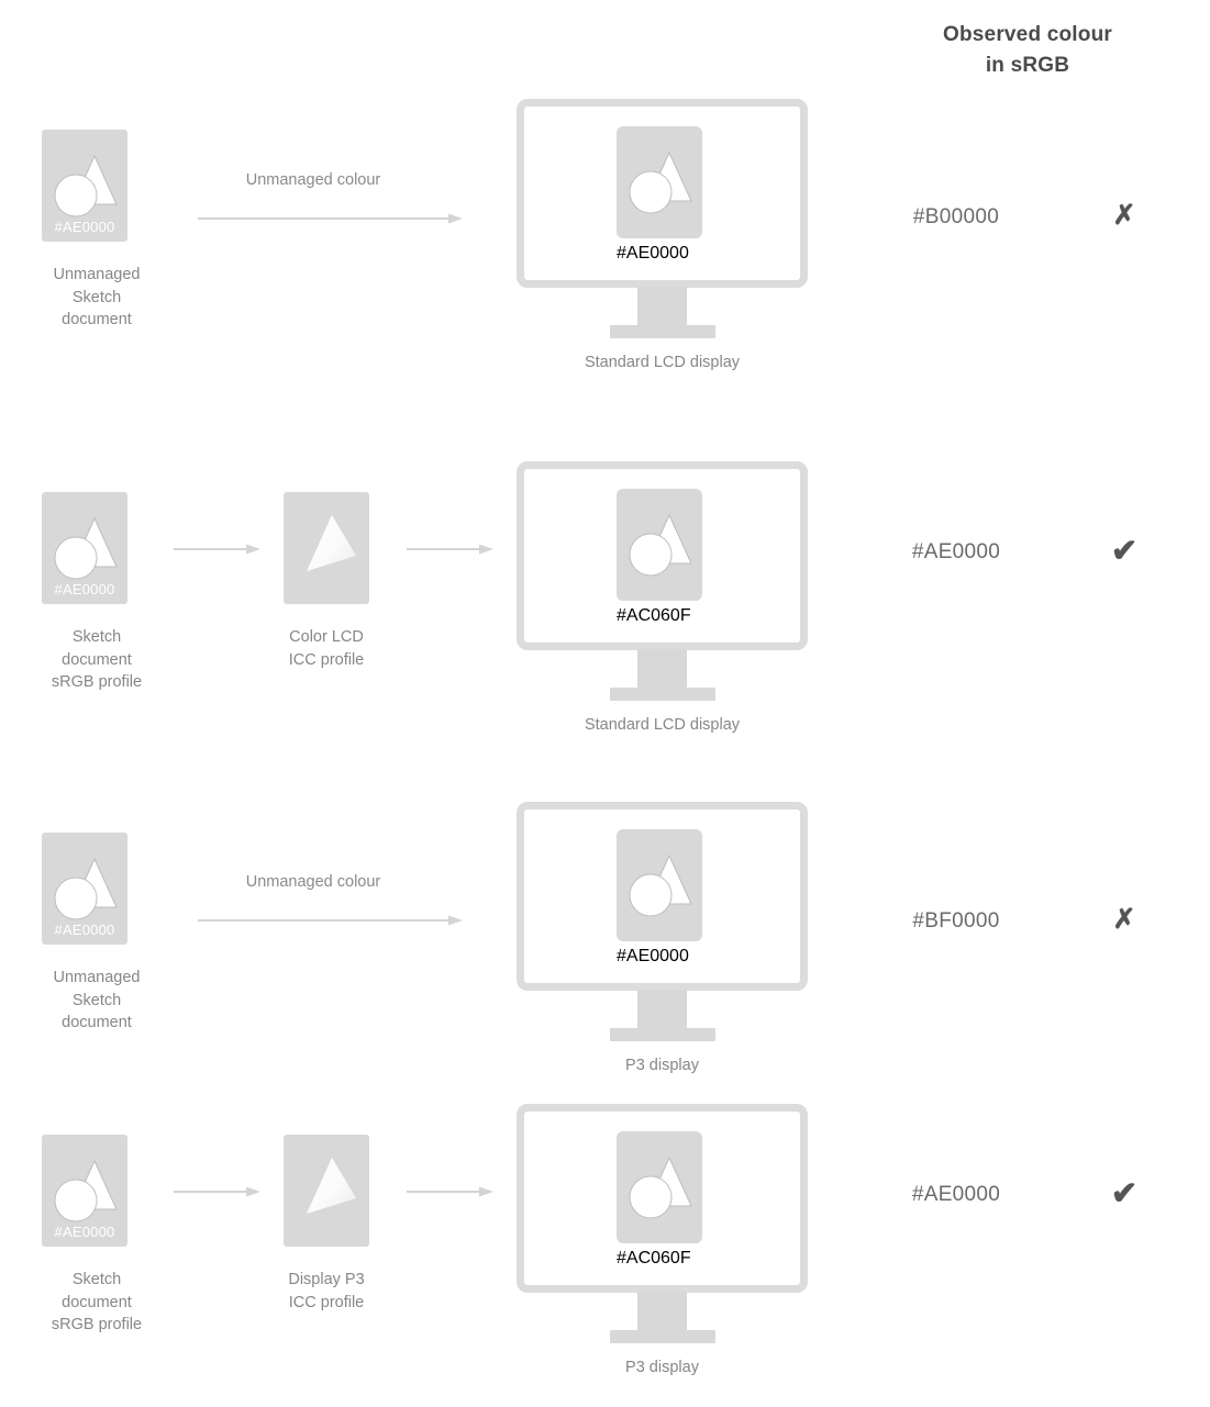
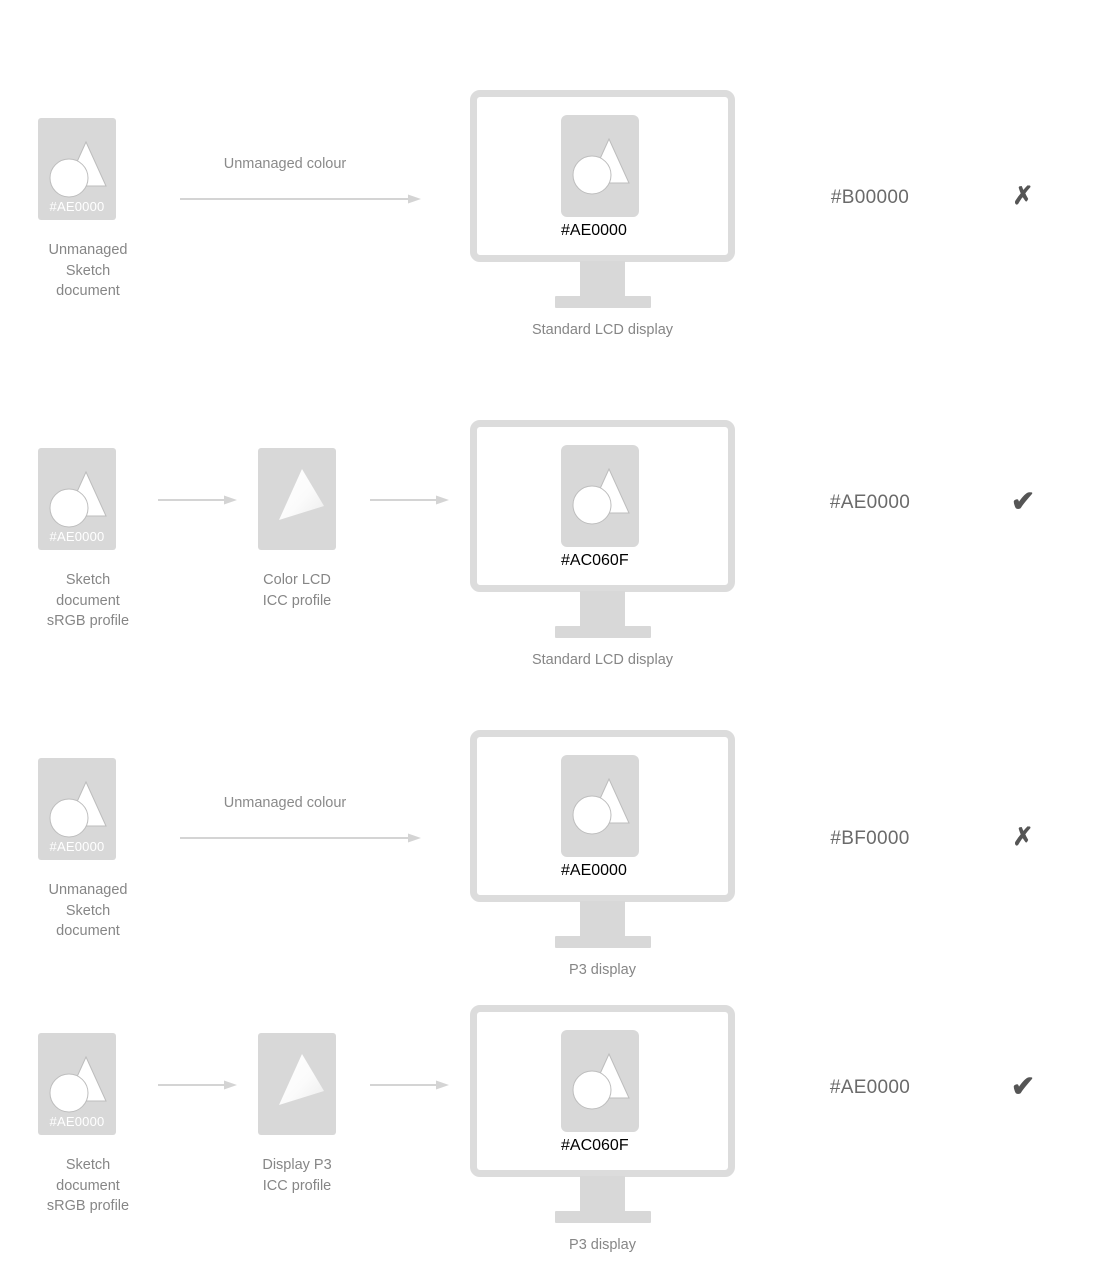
- Observed colour
- in sRGB
  #AE0000
  Unmanaged
  Sketch
  document
  Unmanaged colour
  #AE0000
  Standard LCD display
  #B00000
  ✗
  #AE0000
  Sketch
  document
  sRGB profile
  Color LCD
  ICC profile
  #AC060F
  Standard LCD display
  #AE0000
  ✔
  #AE0000
  Unmanaged
  Sketch
  document
  Unmanaged colour
  #AE0000
  P3 display
  #BF0000
  ✗
  #AE0000
  Sketch
  document
  sRGB profile
  Display P3
  ICC profile
  #AC060F
  P3 display
  #AE0000
  ✔
